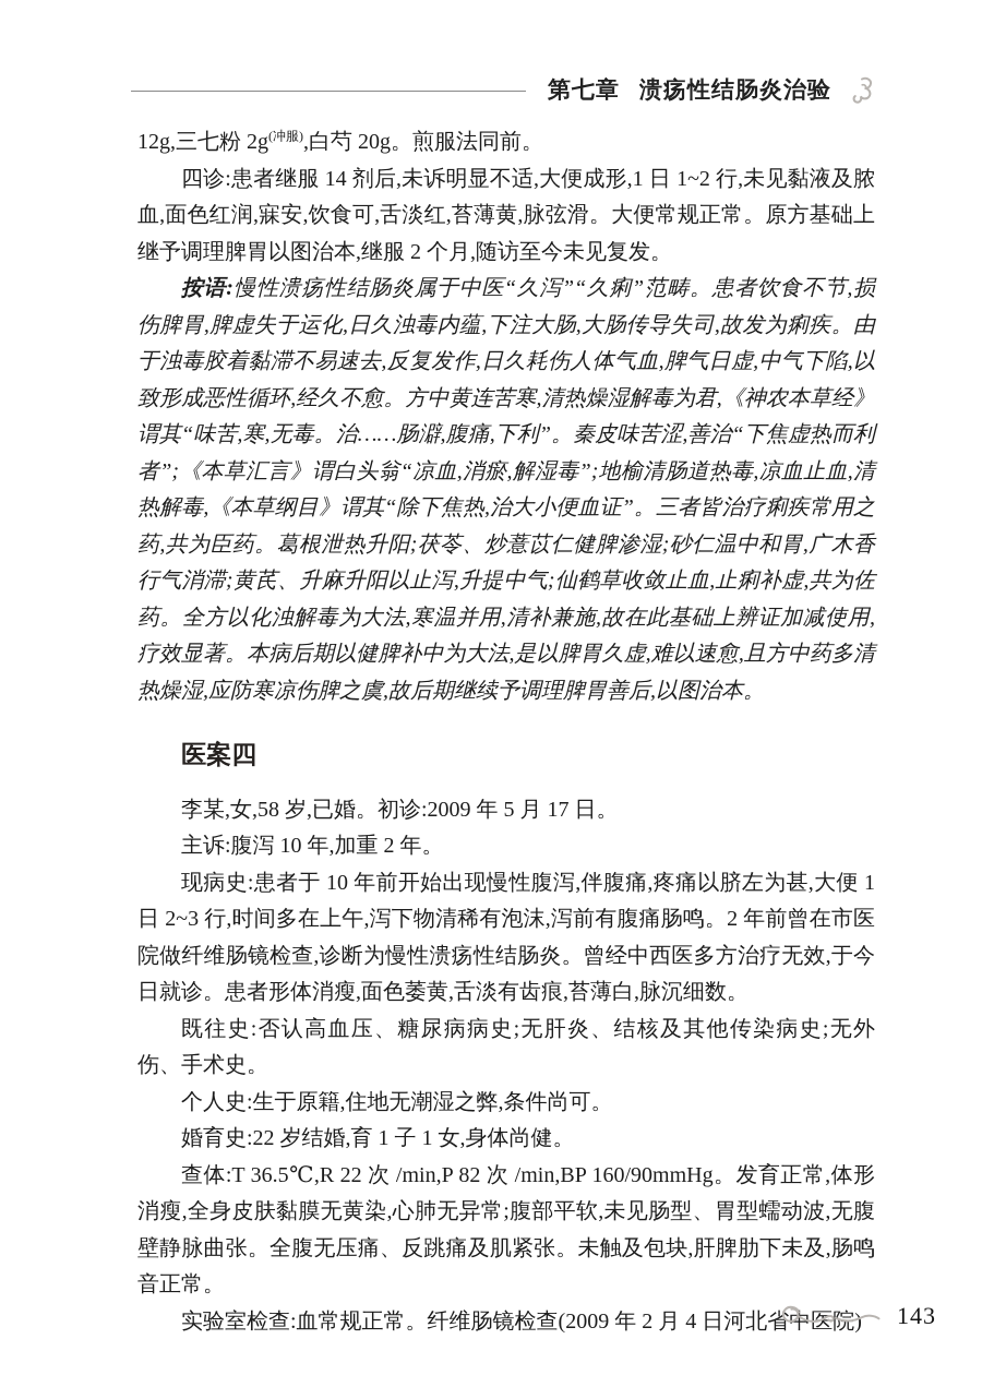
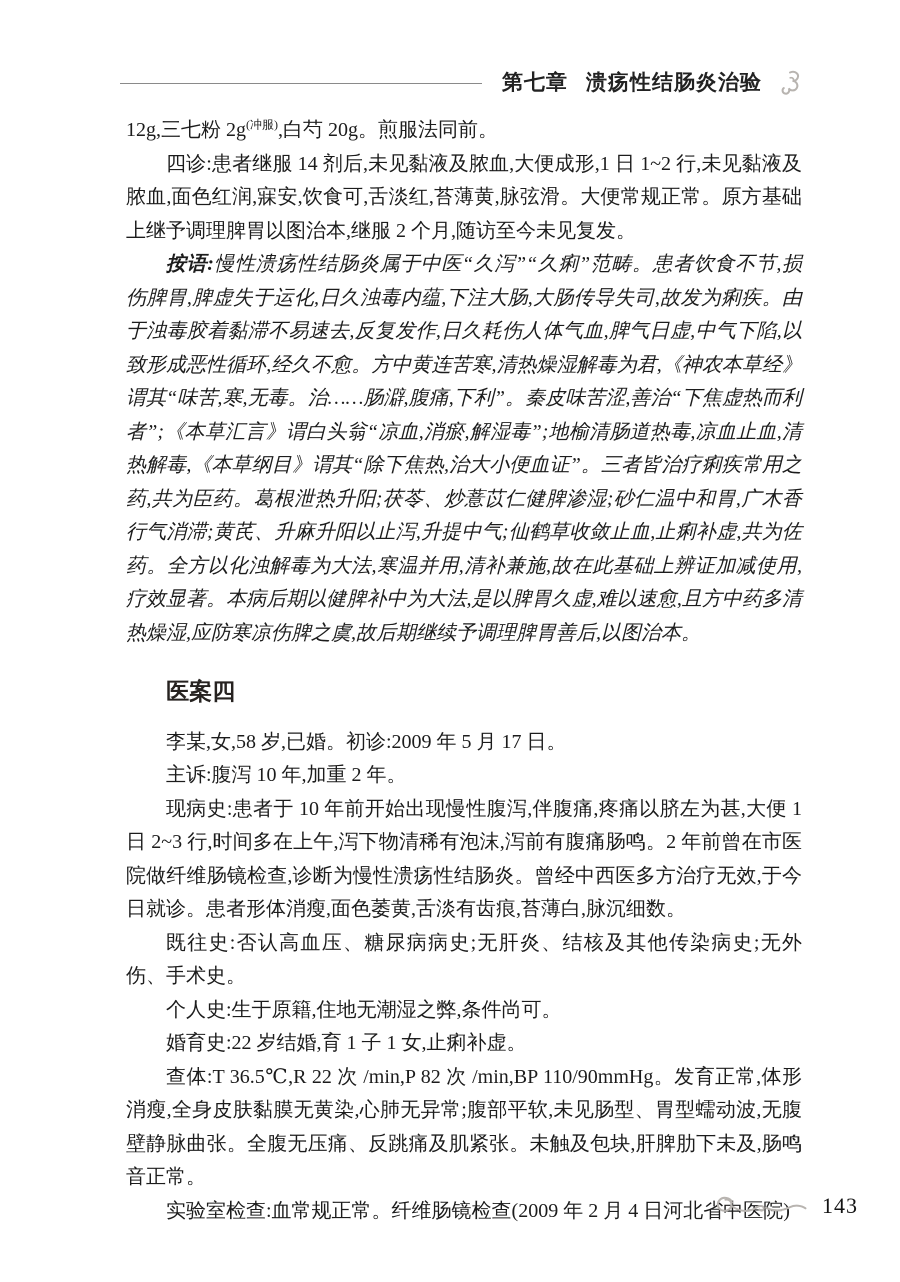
  第七章
  溃疡性结肠炎治验
  12g,三七粉 2g(冲服),白芍 20g。煎服法同前。
- 四诊:患者继服 14 剂后,未诉明显不适,大便成形,1 日 1~2 行,未见黏液及脓血,面色红润,寐安,饮食可,舌淡红,苔薄黄,脉弦滑。大便常规正常。原方基础上继予调理脾胃以图治本,继服 2 个月,随访至今未见复发。
+ 四诊:患者继服 14 剂后,未见黏液及脓血,大便成形,1 日 1~2 行,未见黏液及脓血,面色红润,寐安,饮食可,舌淡红,苔薄黄,脉弦滑。大便常规正常。原方基础上继予调理脾胃以图治本,继服 2 个月,随访至今未见复发。
  按语:慢性溃疡性结肠炎属于中医“久泻”“久痢”范畴。患者饮食不节,损伤脾胃,脾虚失于运化,日久浊毒内蕴,下注大肠,大肠传导失司,故发为痢疾。由于浊毒胶着黏滞不易速去,反复发作,日久耗伤人体气血,脾气日虚,中气下陷,以致形成恶性循环,经久不愈。方中黄连苦寒,清热燥湿解毒为君,《神农本草经》谓其“味苦,寒,无毒。治……肠澼,腹痛,下利”。秦皮味苦涩,善治“下焦虚热而利者”;《本草汇言》谓白头翁“凉血,消瘀,解湿毒”;地榆清肠道热毒,凉血止血,清热解毒,《本草纲目》谓其“除下焦热,治大小便血证”。三者皆治疗痢疾常用之药,共为臣药。葛根泄热升阳;茯苓、炒薏苡仁健脾渗湿;砂仁温中和胃,广木香行气消滞;黄芪、升麻升阳以止泻,升提中气;仙鹤草收敛止血,止痢补虚,共为佐药。全方以化浊解毒为大法,寒温并用,清补兼施,故在此基础上辨证加减使用,疗效显著。本病后期以健脾补中为大法,是以脾胃久虚,难以速愈,且方中药多清热燥湿,应防寒凉伤脾之虞,故后期继续予调理脾胃善后,以图治本。
  医案四
  李某,女,58 岁,已婚。初诊:2009 年 5 月 17 日。
  主诉:腹泻 10 年,加重 2 年。
  现病史:患者于 10 年前开始出现慢性腹泻,伴腹痛,疼痛以脐左为甚,大便 1 日 2~3 行,时间多在上午,泻下物清稀有泡沫,泻前有腹痛肠鸣。2 年前曾在市医院做纤维肠镜检查,诊断为慢性溃疡性结肠炎。曾经中西医多方治疗无效,于今日就诊。患者形体消瘦,面色萎黄,舌淡有齿痕,苔薄白,脉沉细数。
  既往史:否认高血压、糖尿病病史;无肝炎、结核及其他传染病史;无外伤、手术史。
  个人史:生于原籍,住地无潮湿之弊,条件尚可。
- 婚育史:22 岁结婚,育 1 子 1 女,身体尚健。
+ 婚育史:22 岁结婚,育 1 子 1 女,止痢补虚。
- 查体:T 36.5℃,R 22 次 /min,P 82 次 /min,BP 160/90mmHg。发育正常,体形消瘦,全身皮肤黏膜无黄染,心肺无异常;腹部平软,未见肠型、胃型蠕动波,无腹壁静脉曲张。全腹无压痛、反跳痛及肌紧张。未触及包块,肝脾肋下未及,肠鸣音正常。
+ 查体:T 36.5℃,R 22 次 /min,P 82 次 /min,BP 110/90mmHg。发育正常,体形消瘦,全身皮肤黏膜无黄染,心肺无异常;腹部平软,未见肠型、胃型蠕动波,无腹壁静脉曲张。全腹无压痛、反跳痛及肌紧张。未触及包块,肝脾肋下未及,肠鸣音正常。
  实验室检查:血常规正常。纤维肠镜检查(2009 年 2 月 4 日河北省中医)
  143
